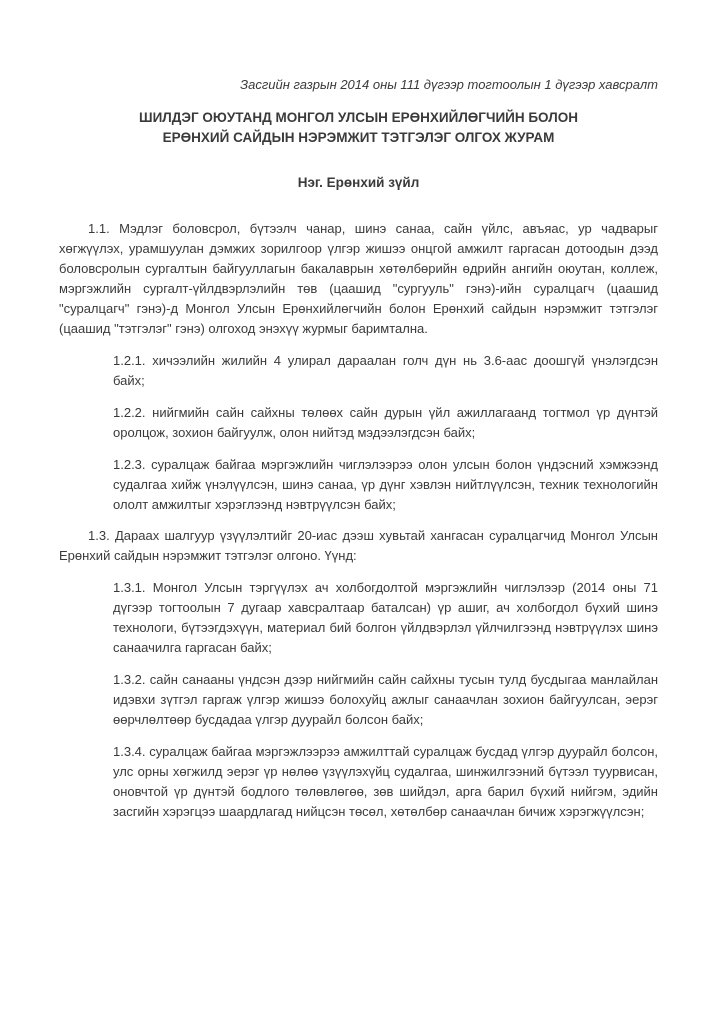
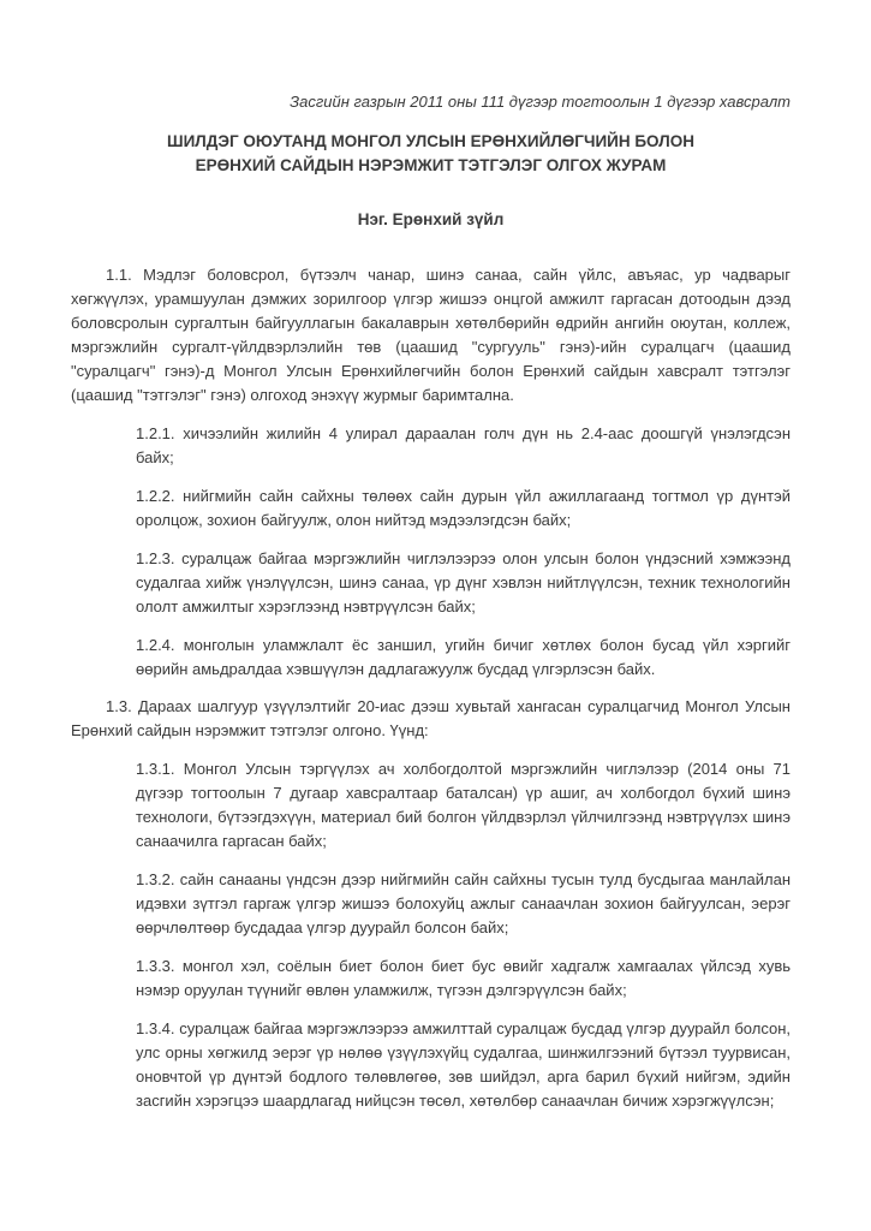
- Засгийн газрын 2014 оны 111 дүгээр тогтоолын 1 дүгээр хавсралт
+ Засгийн газрын 2011 оны 111 дүгээр тогтоолын 1 дүгээр хавсралт
  ШИЛДЭГ ОЮУТАНД МОНГОЛ УЛСЫН ЕРӨНХИЙЛӨГЧИЙН БОЛОН
  ЕРӨНХИЙ САЙДЫН НЭРЭМЖИТ ТЭТГЭЛЭГ ОЛГОХ ЖУРАМ
  Нэг. Ерөнхий зүйл
- 1.1. Мэдлэг боловсрол, бүтээлч чанар, шинэ санаа, сайн үйлс, авъяас, ур чадварыг хөгжүүлэх, урамшуулан дэмжих зорилгоор үлгэр жишээ онцгой амжилт гаргасан дотоодын дээд боловсролын сургалтын байгууллагын бакалаврын хөтөлбөрийн өдрийн ангийн оюутан, коллеж, мэргэжлийн сургалт-үйлдвэрлэлийн төв (цаашид "сургууль" гэнэ)-ийн суралцагч (цаашид "суралцагч" гэнэ)-д Монгол Улсын Ерөнхийлөгчийн болон Ерөнхий сайдын нэрэмжит тэтгэлэг (цаашид "тэтгэлэг" гэнэ) олгоход энэхүү журмыг баримтална.
+ 1.1. Мэдлэг боловсрол, бүтээлч чанар, шинэ санаа, сайн үйлс, авъяас, ур чадварыг хөгжүүлэх, урамшуулан дэмжих зорилгоор үлгэр жишээ онцгой амжилт гаргасан дотоодын дээд боловсролын сургалтын байгууллагын бакалаврын хөтөлбөрийн өдрийн ангийн оюутан, коллеж, мэргэжлийн сургалт-үйлдвэрлэлийн төв (цаашид "сургууль" гэнэ)-ийн суралцагч (цаашид "суралцагч" гэнэ)-д Монгол Улсын Ерөнхийлөгчийн болон Ерөнхий сайдын хавсралт тэтгэлэг (цаашид "тэтгэлэг" гэнэ) олгоход энэхүү журмыг баримтална.
- 1.2.1. хичээлийн жилийн 4 улирал дараалан голч дүн нь 3.6-аас доошгүй үнэлэгдсэн байх;
+ 1.2.1. хичээлийн жилийн 4 улирал дараалан голч дүн нь 2.4-аас доошгүй үнэлэгдсэн байх;
  1.2.2. нийгмийн сайн сайхны төлөөх сайн дурын үйл ажиллагаанд тогтмол үр дүнтэй оролцож, зохион байгуулж, олон нийтэд мэдээлэгдсэн байх;
  1.2.3. суралцаж байгаа мэргэжлийн чиглэлээрээ олон улсын болон үндэсний хэмжээнд судалгаа хийж үнэлүүлсэн, шинэ санаа, үр дүнг хэвлэн нийтлүүлсэн, техник технологийн ололт амжилтыг хэрэглээнд нэвтрүүлсэн байх;
+ 1.2.4. монголын уламжлалт ёс заншил, угийн бичиг хөтлөх болон бусад үйл хэргийг өөрийн амьдралдаа хэвшүүлэн дадлагажуулж бусдад үлгэрлэсэн байх.
  1.3. Дараах шалгуур үзүүлэлтийг 20-иас дээш хувьтай хангасан суралцагчид Монгол Улсын Ерөнхий сайдын нэрэмжит тэтгэлэг олгоно. Үүнд:
  1.3.1. Монгол Улсын тэргүүлэх ач холбогдолтой мэргэжлийн чиглэлээр (2014 оны 71 дүгээр тогтоолын 7 дугаар хавсралтаар баталсан) үр ашиг, ач холбогдол бүхий шинэ технологи, бүтээгдэхүүн, материал бий болгон үйлдвэрлэл үйлчилгээнд нэвтрүүлэх шинэ санаачилга гаргасан байх;
  1.3.2. сайн санааны үндсэн дээр нийгмийн сайн сайхны тусын тулд бусдыгаа манлайлан идэвхи зүтгэл гаргаж үлгэр жишээ болохуйц ажлыг санаачлан зохион байгуулсан, эерэг өөрчлөлтөөр бусдадаа үлгэр дуурайл болсон байх;
+ 1.3.3. монгол хэл, соёлын биет болон биет бус өвийг хадгалж хамгаалах үйлсэд хувь нэмэр оруулан түүнийг өвлөн уламжилж, түгээн дэлгэрүүлсэн байх;
  1.3.4. суралцаж байгаа мэргэжлээрээ амжилттай суралцаж бусдад үлгэр дуурайл болсон, улс орны хөгжилд эерэг үр нөлөө үзүүлэхүйц судалгаа, шинжилгээний бүтээл туурвисан, оновчтой үр дүнтэй бодлого төлөвлөгөө, зөв шийдэл, арга барил бүхий нийгэм, эдийн засгийн хэрэгцээ шаардлагад нийцсэн төсөл, хөтөлбөр санаачлан бичиж хэрэгжүүлсэн;
